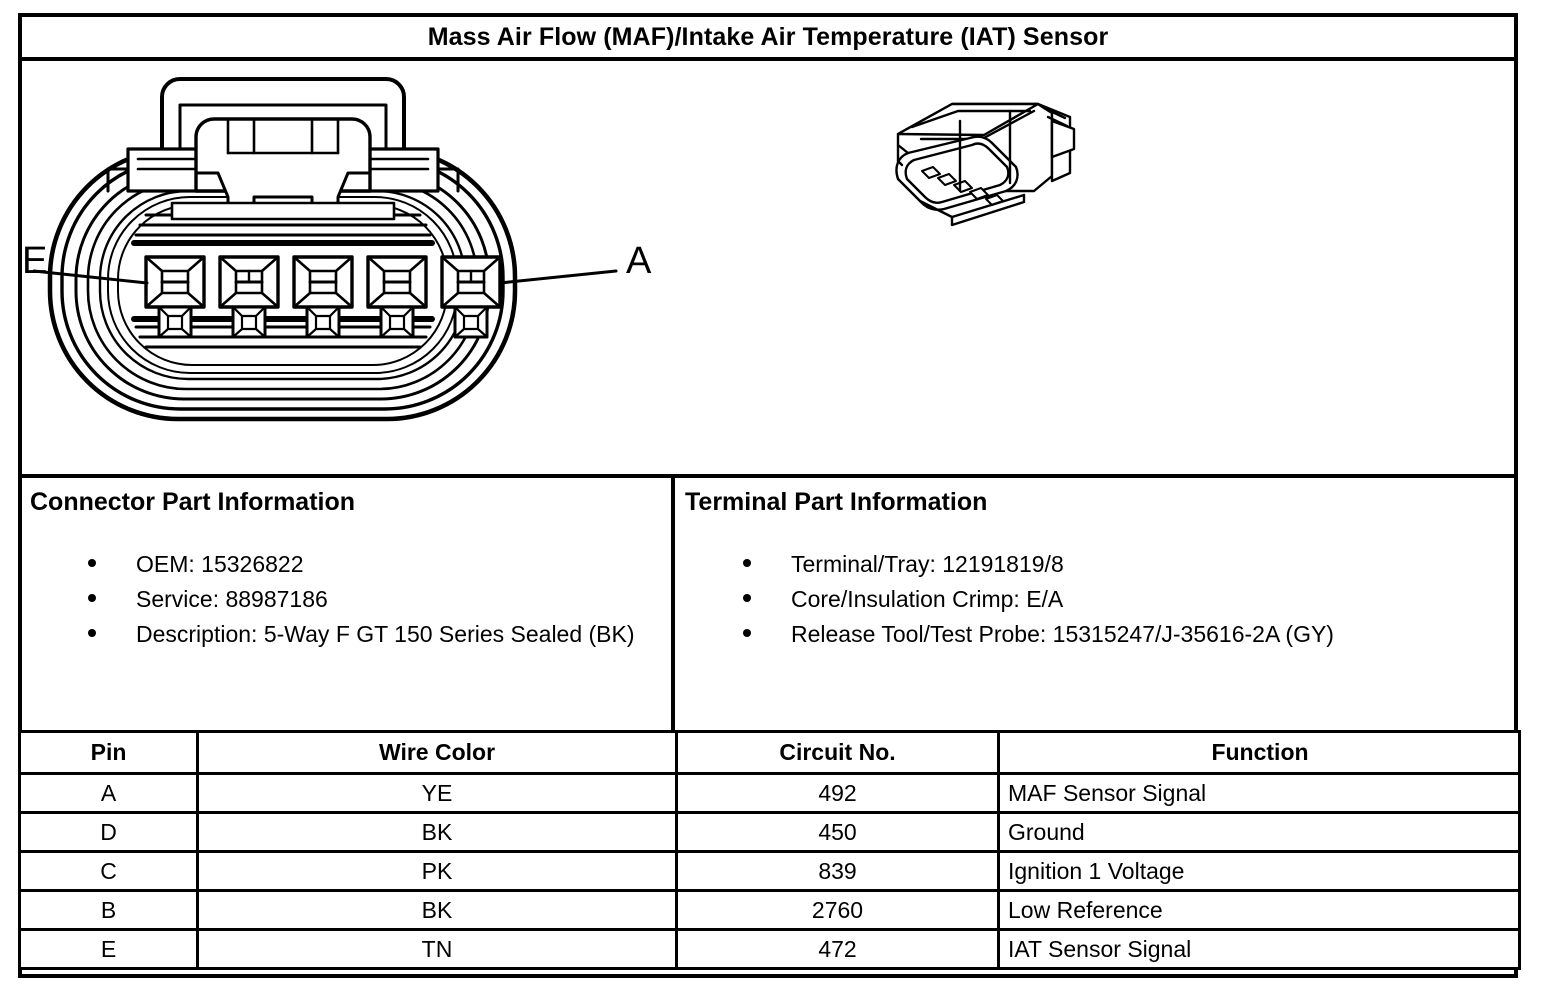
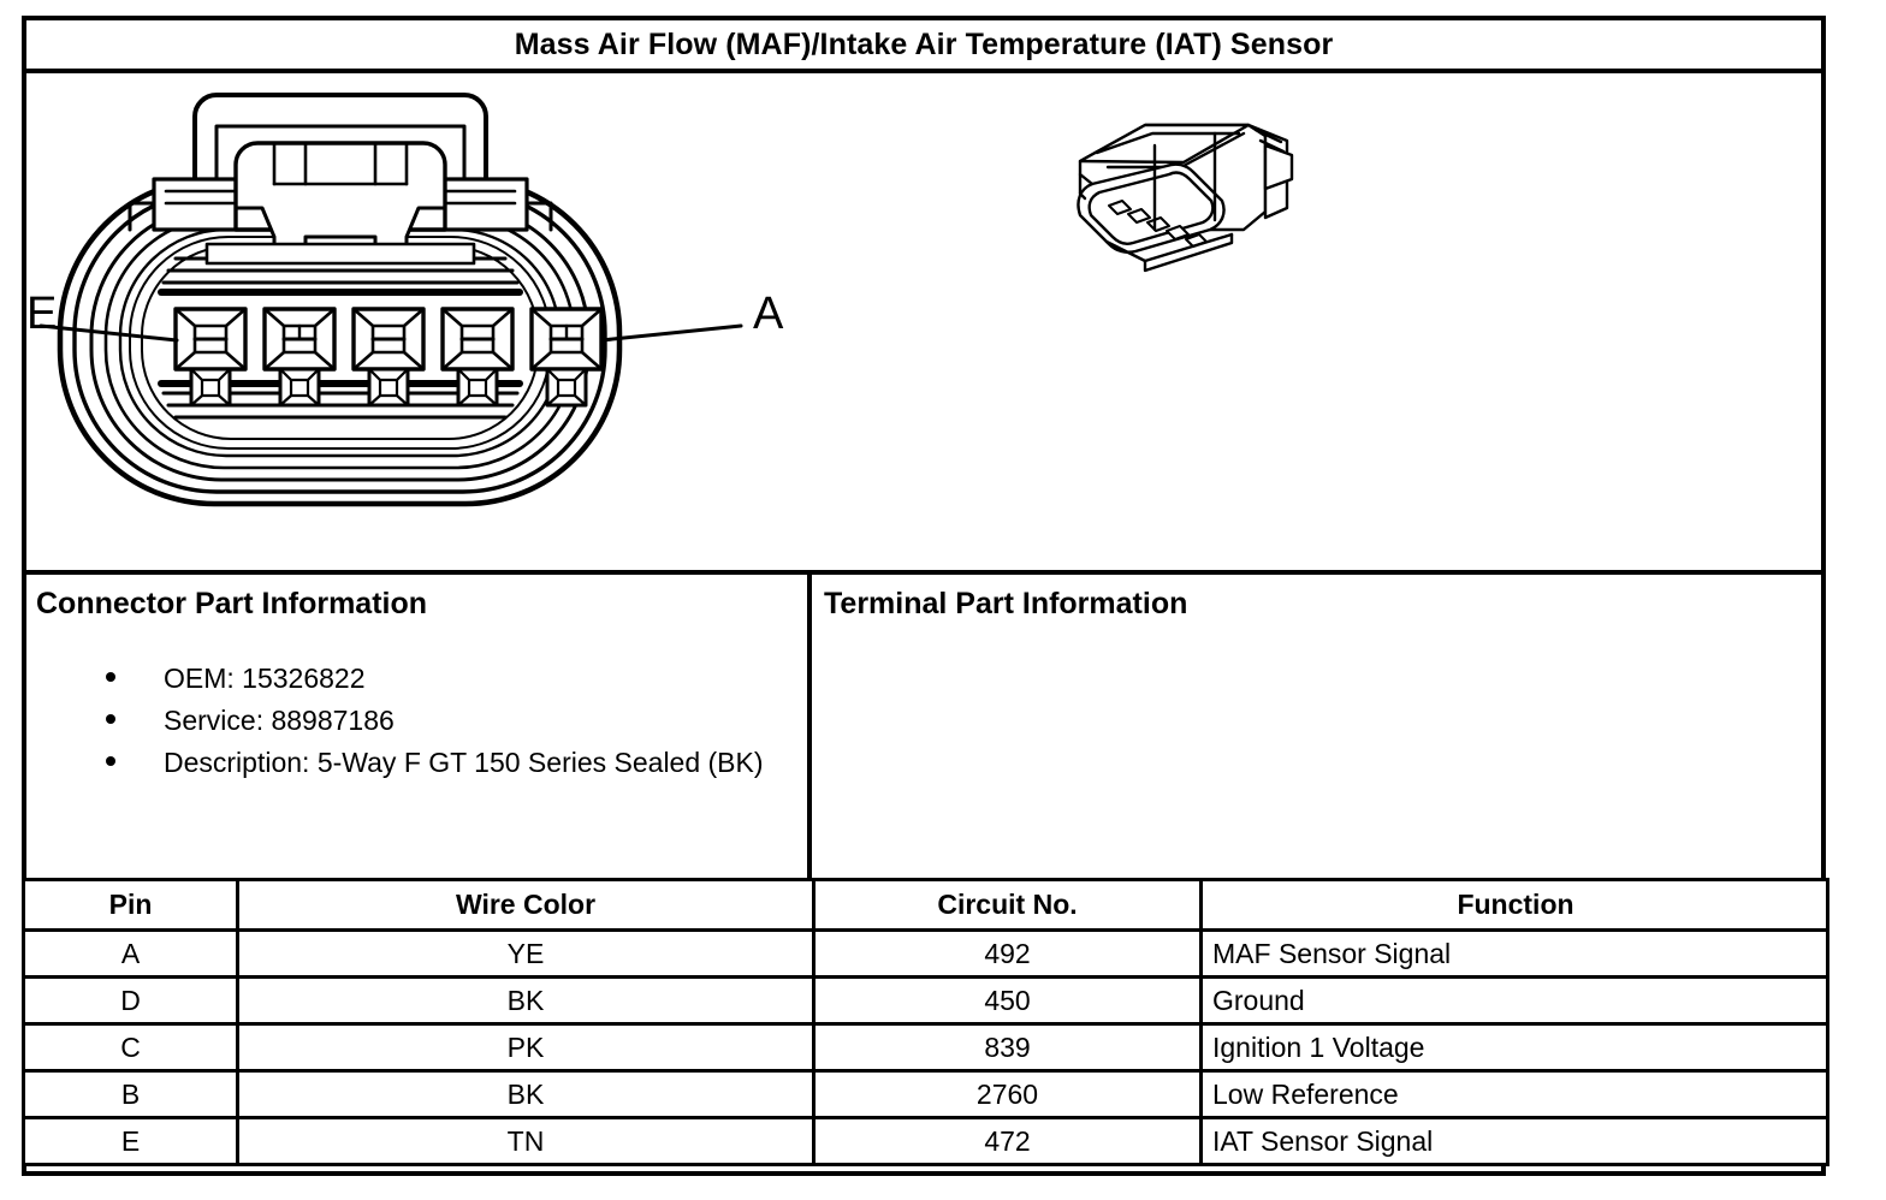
  Mass Air Flow (MAF)/Intake Air Temperature (IAT) Sensor
  E
  A
  Connector Part Information
  OEM: 15326822
  Service: 88987186
  Description: 5-Way F GT 150 Series Sealed (BK)
  Terminal Part Information
- Terminal/Tray: 12191819/8
- Core/Insulation Crimp: E/A
- Release Tool/Test Probe: 15315247/J-35616-2A (GY)
  Pin	Wire Color	Circuit No.	Function
  A	YE	492	MAF Sensor Signal
  D	BK	450	Ground
  C	PK	839	Ignition 1 Voltage
  B	BK	2760	Low Reference
  E	TN	472	IAT Sensor Signal
